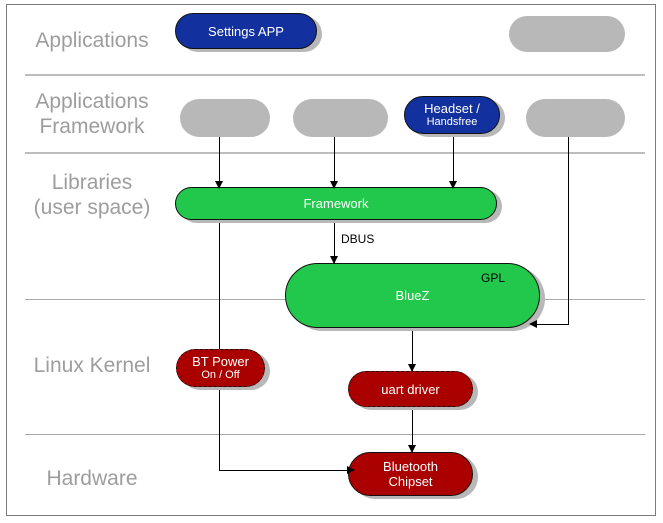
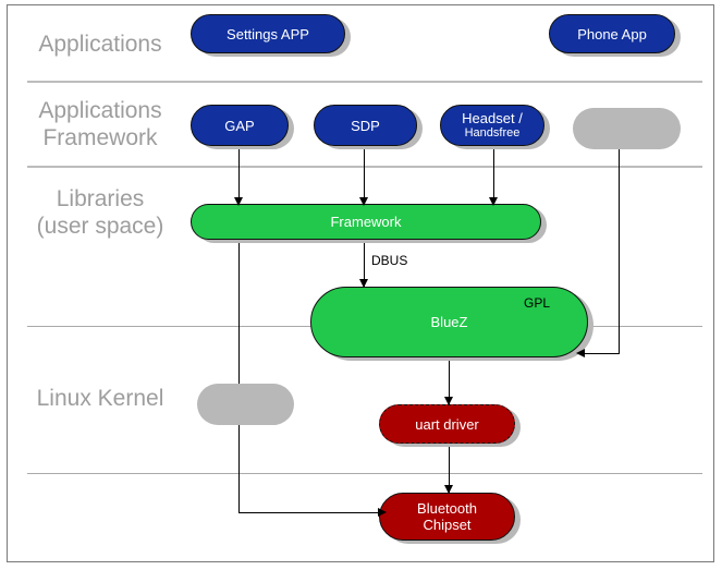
  Applications
  Applications
  Framework
  Libraries
  (user space)
  Linux Kernel
- Hardware
  DBUS
  Settings APP
+ Phone App
+ GAP
+ SDP
  Headset /
  Handsfree
  Framework
  BlueZ
  GPL
- BT Power
- On / Off
  uart driver
  Bluetooth
  Chipset
